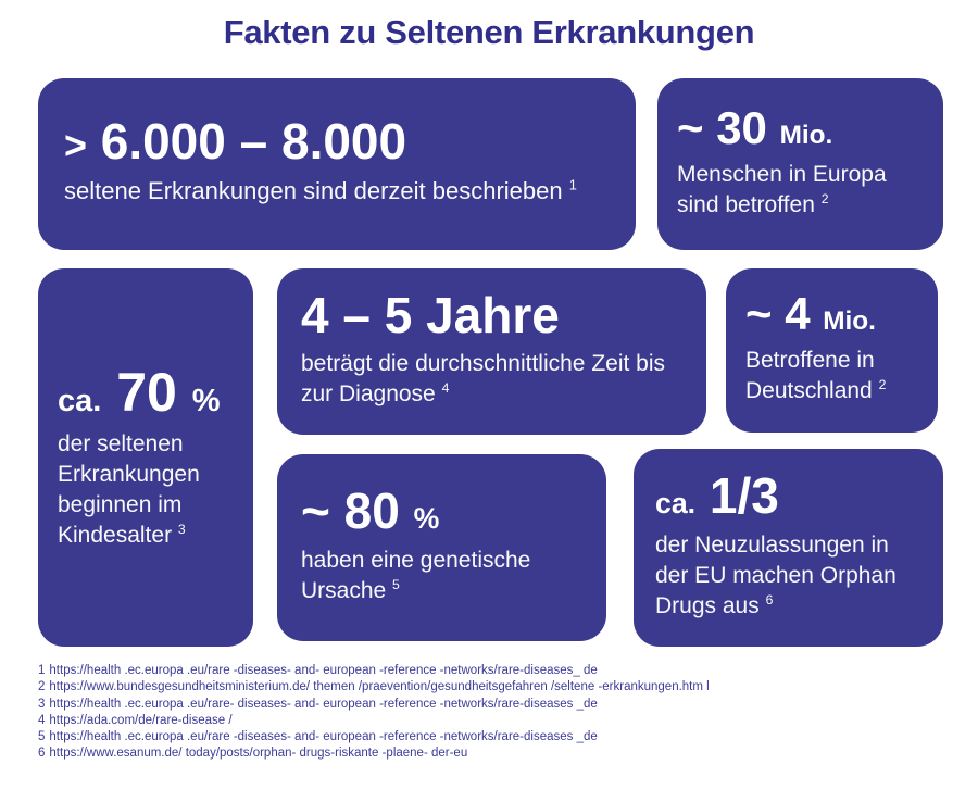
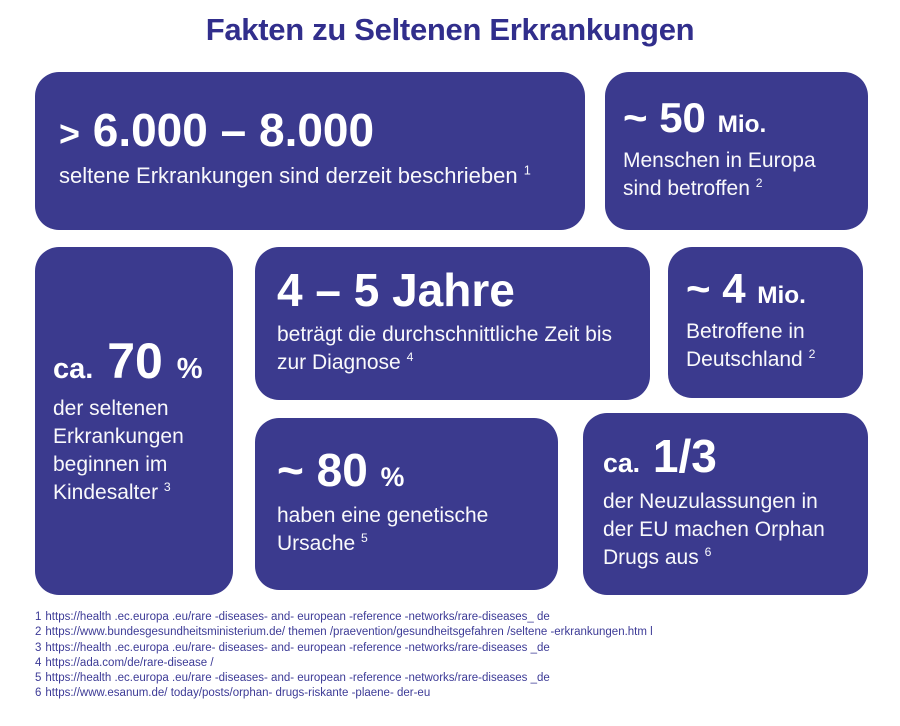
  Fakten zu Seltenen Erkrankungen
  > 6.000 – 8.000
  seltene Erkrankungen sind derzeit beschrieben 1
- ~ 30 Mio.
+ ~ 50 Mio.
  Menschen in Europa sind betroffen 2
  ca. 70 %
  der seltenen Erkrankungen beginnen im Kindesalter 3
  4 – 5 Jahre
  beträgt die durchschnittliche Zeit bis zur Diagnose 4
  ~ 4 Mio.
  Betroffene in Deutschland 2
  ~ 80 %
  haben eine genetische Ursache 5
  ca. 1/3
  der Neuzulassungen in der EU machen Orphan Drugs aus 6
  1 https://health .ec.europa .eu/rare -diseases- and- european -reference -networks/rare-diseases_ de
  2 https://www.bundesgesundheitsministerium.de/ themen /praevention/gesundheitsgefahren /seltene -erkrankungen.htm l
  3 https://health .ec.europa .eu/rare- diseases- and- european -reference -networks/rare-diseases _de
  4 https://ada.com/de/rare-disease /
  5 https://health .ec.europa .eu/rare -diseases- and- european -reference -networks/rare-diseases _de
  6 https://www.esanum.de/ today/posts/orphan- drugs-riskante -plaene- der-eu
